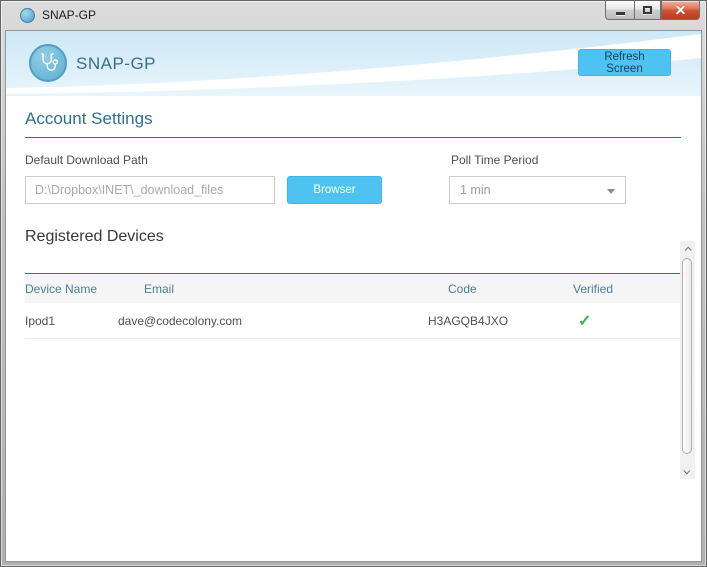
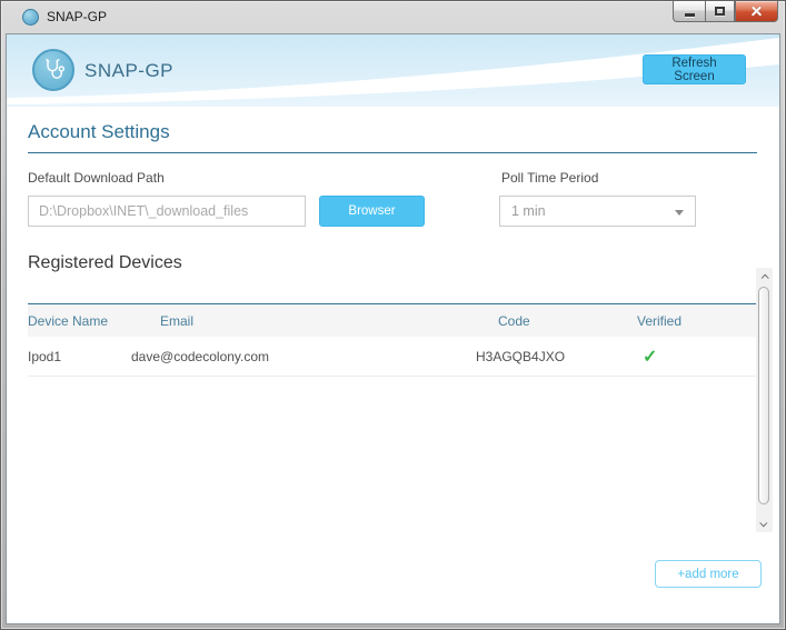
  SNAP-GP
  SNAP-GP
  Refresh Screen
  Account Settings
  Default Download Path
  D:\Dropbox\INET\_download_files
  Browser
  Poll Time Period
  1 min
  Registered Devices
  Device Name
  Email
  Code
  Verified
  Ipod1
  dave@codecolony.com
  H3AGQB4JXO
  ✓
+ +add more
